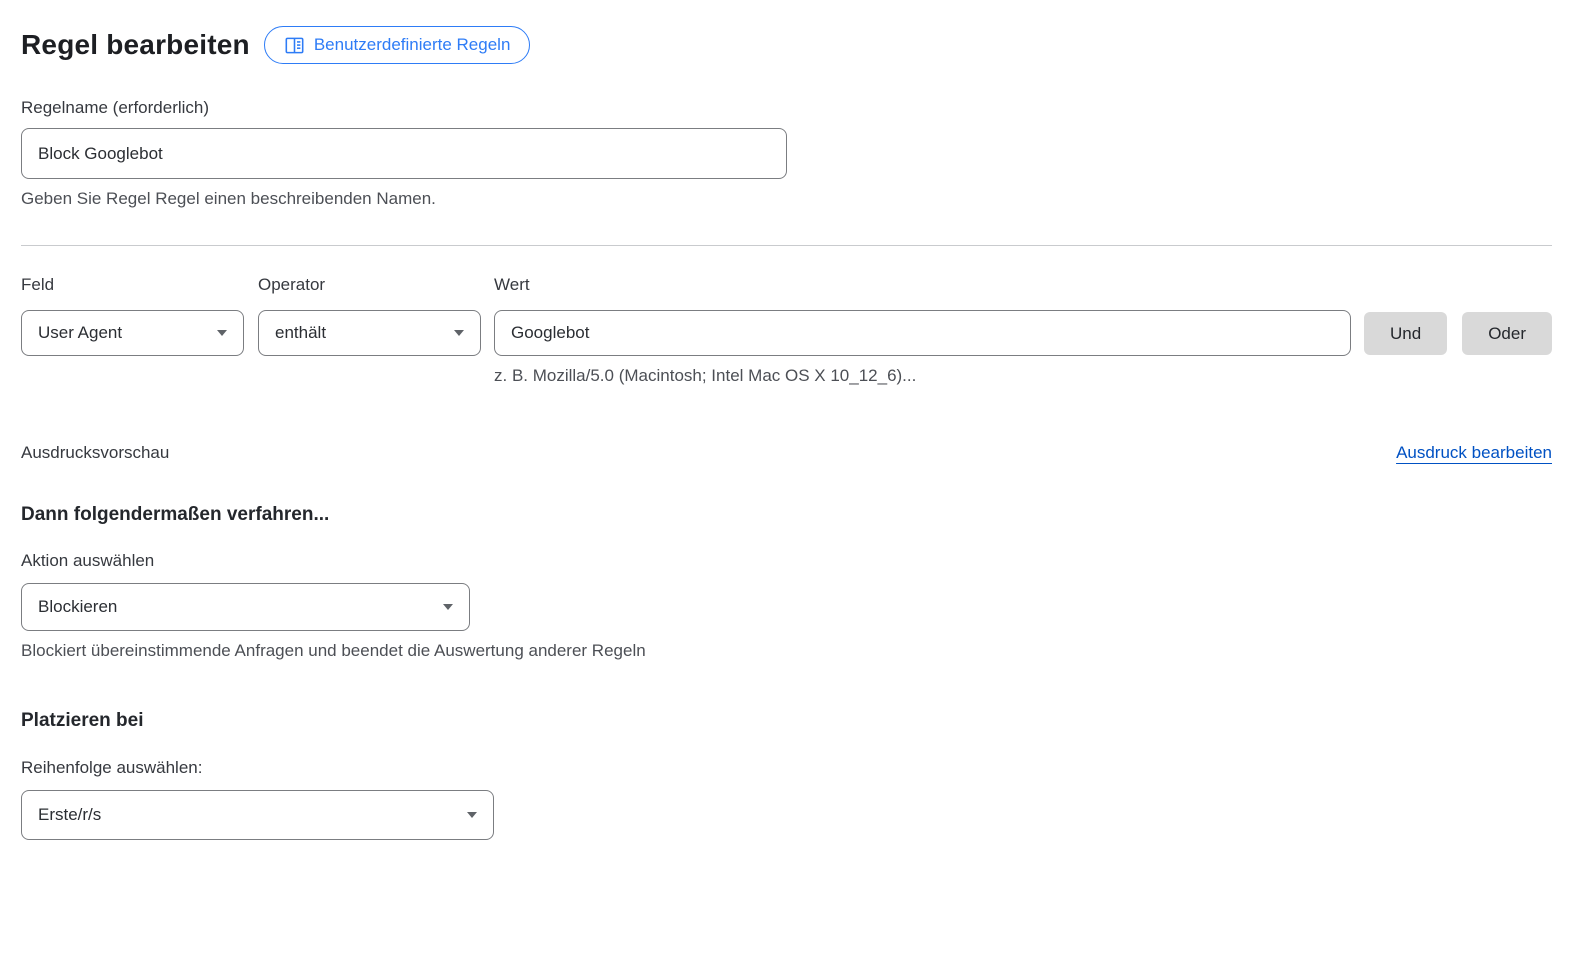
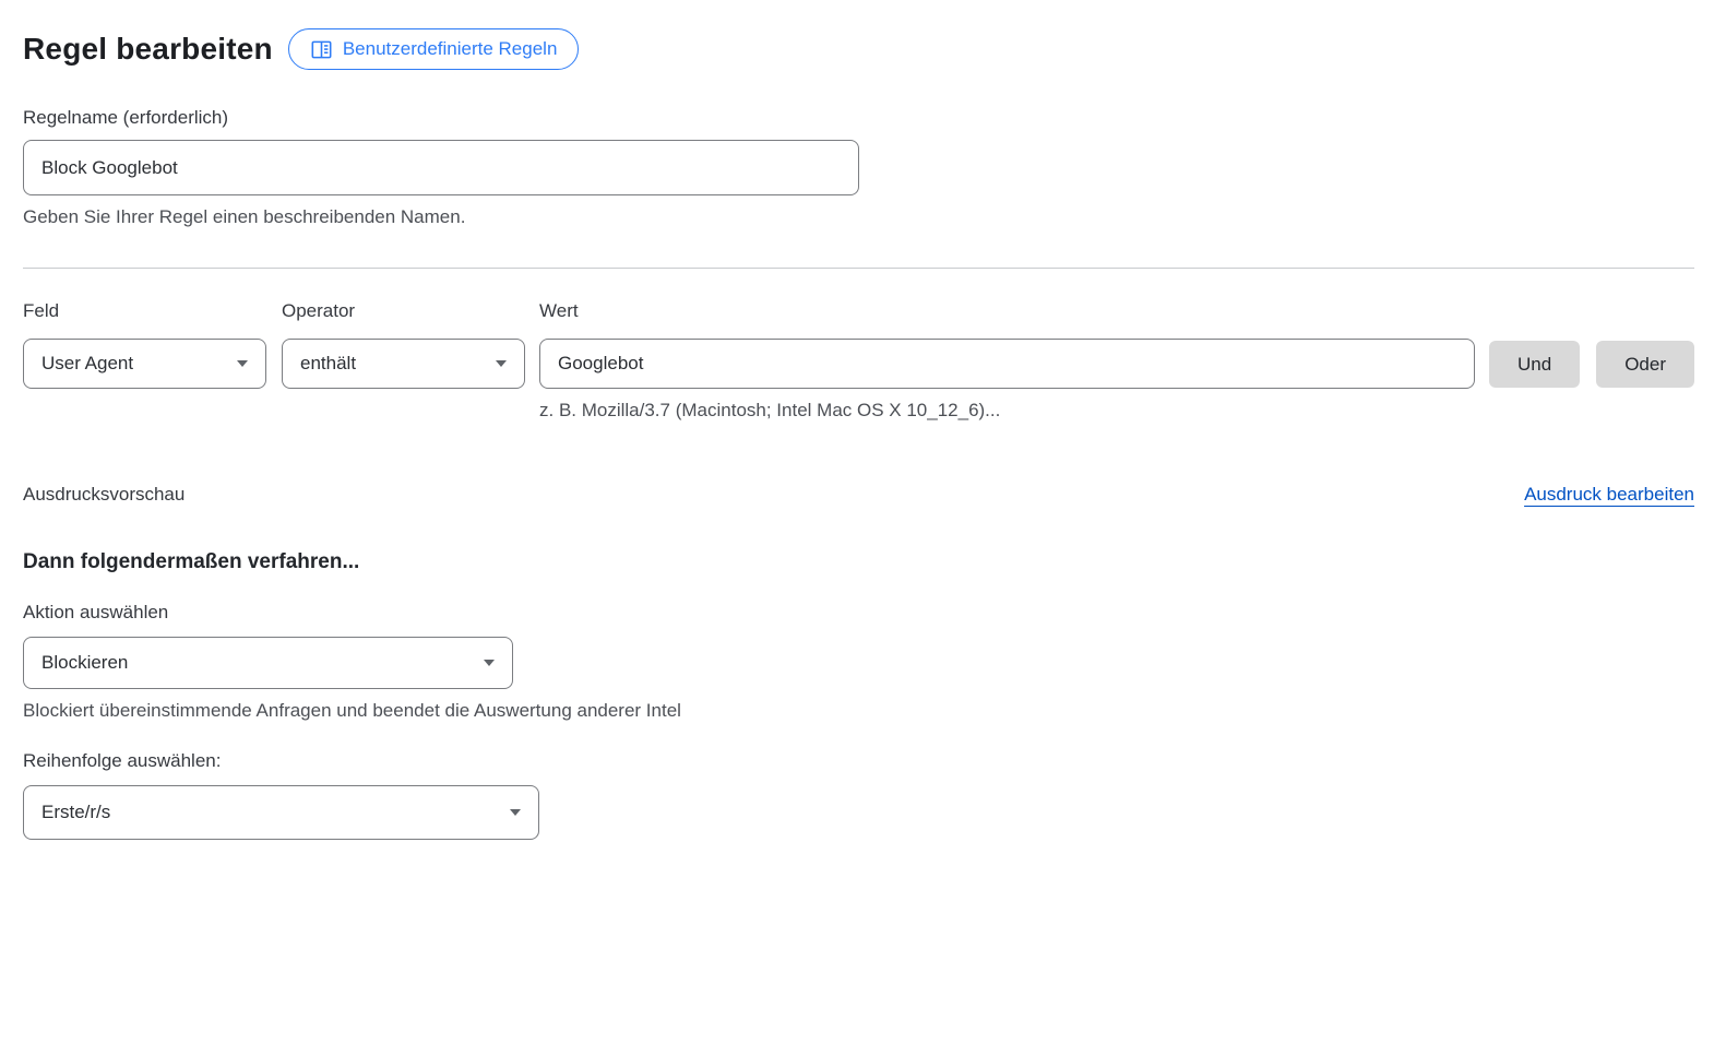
  Regel bearbeiten
  Benutzerdefinierte Regeln
  Regelname (erforderlich)
  Block Googlebot
- Geben Sie Regel Regel einen beschreibenden Namen.
+ Geben Sie Ihrer Regel einen beschreibenden Namen.
  Feld
  User Agent
  Operator
  enthält
  Wert
  Googlebot
- z. B. Mozilla/5.0 (Macintosh; Intel Mac OS X 10_12_6)...
+ z. B. Mozilla/3.7 (Macintosh; Intel Mac OS X 10_12_6)...
  Und
  Oder
  Ausdrucksvorschau
  Ausdruck bearbeiten
  Dann folgendermaßen verfahren...
  Aktion auswählen
  Blockieren
- Blockiert übereinstimmende Anfragen und beendet die Auswertung anderer Regeln
+ Blockiert übereinstimmende Anfragen und beendet die Auswertung anderer Intel
- Platzieren bei
  Reihenfolge auswählen:
  Erste/r/s
